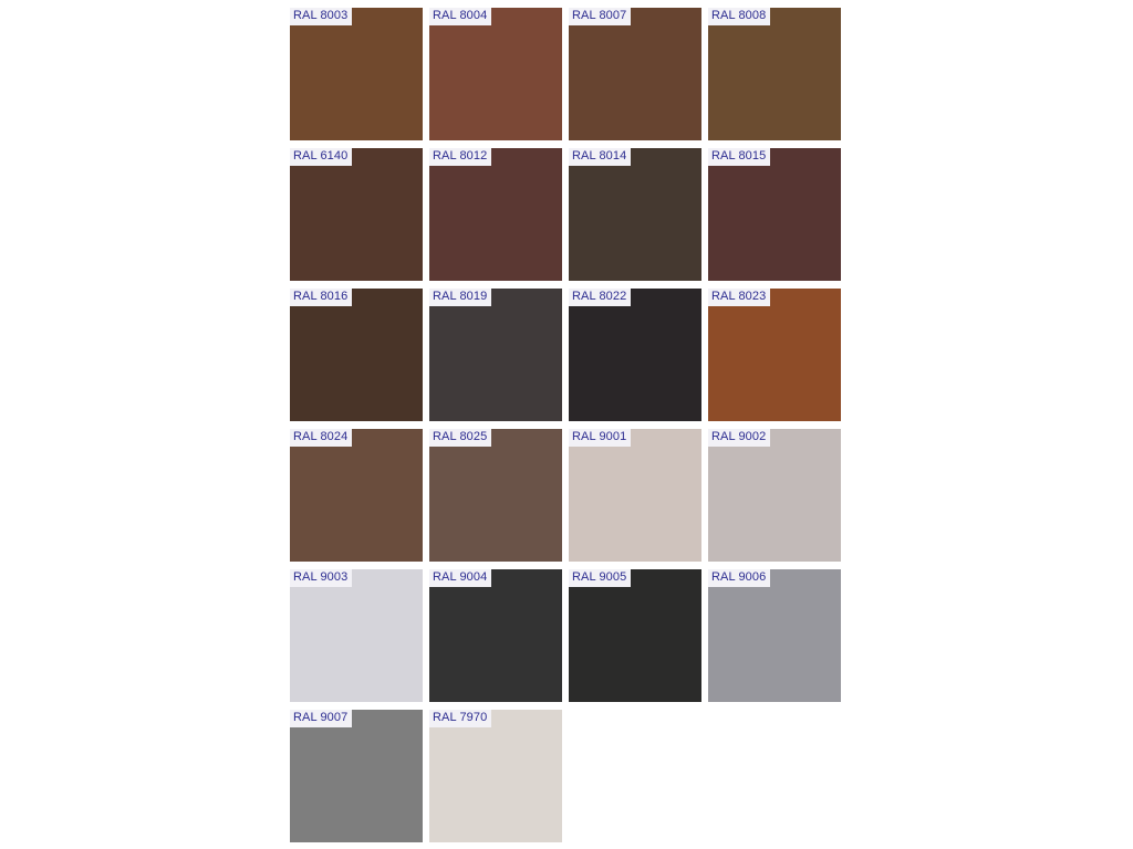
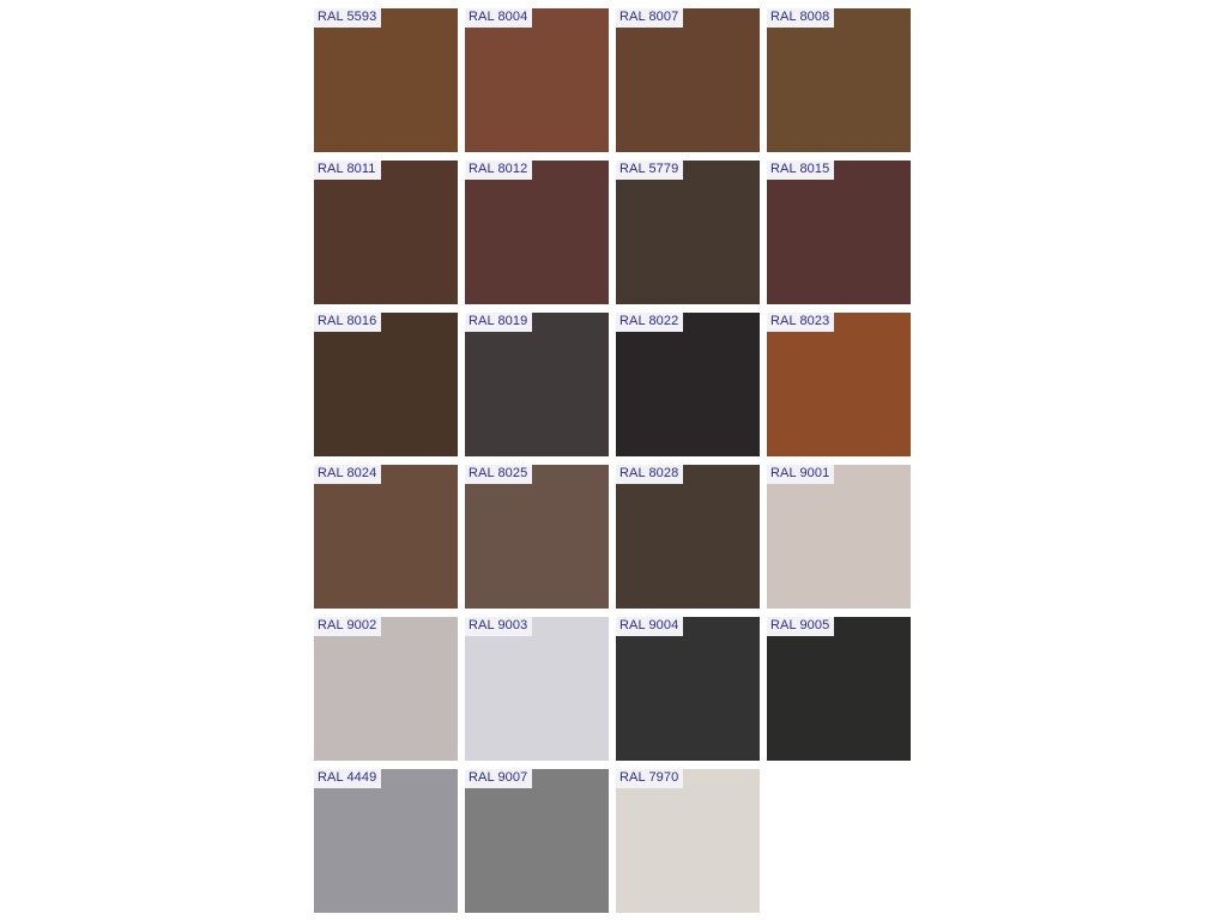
- RAL 8003
+ RAL 5593
  RAL 8004
  RAL 8007
  RAL 8008
- RAL 6140
+ RAL 8011
  RAL 8012
- RAL 8014
+ RAL 5779
  RAL 8015
  RAL 8016
  RAL 8019
  RAL 8022
  RAL 8023
  RAL 8024
  RAL 8025
+ RAL 8028
  RAL 9001
  RAL 9002
  RAL 9003
  RAL 9004
  RAL 9005
- RAL 9006
+ RAL 4449
  RAL 9007
  RAL 7970
